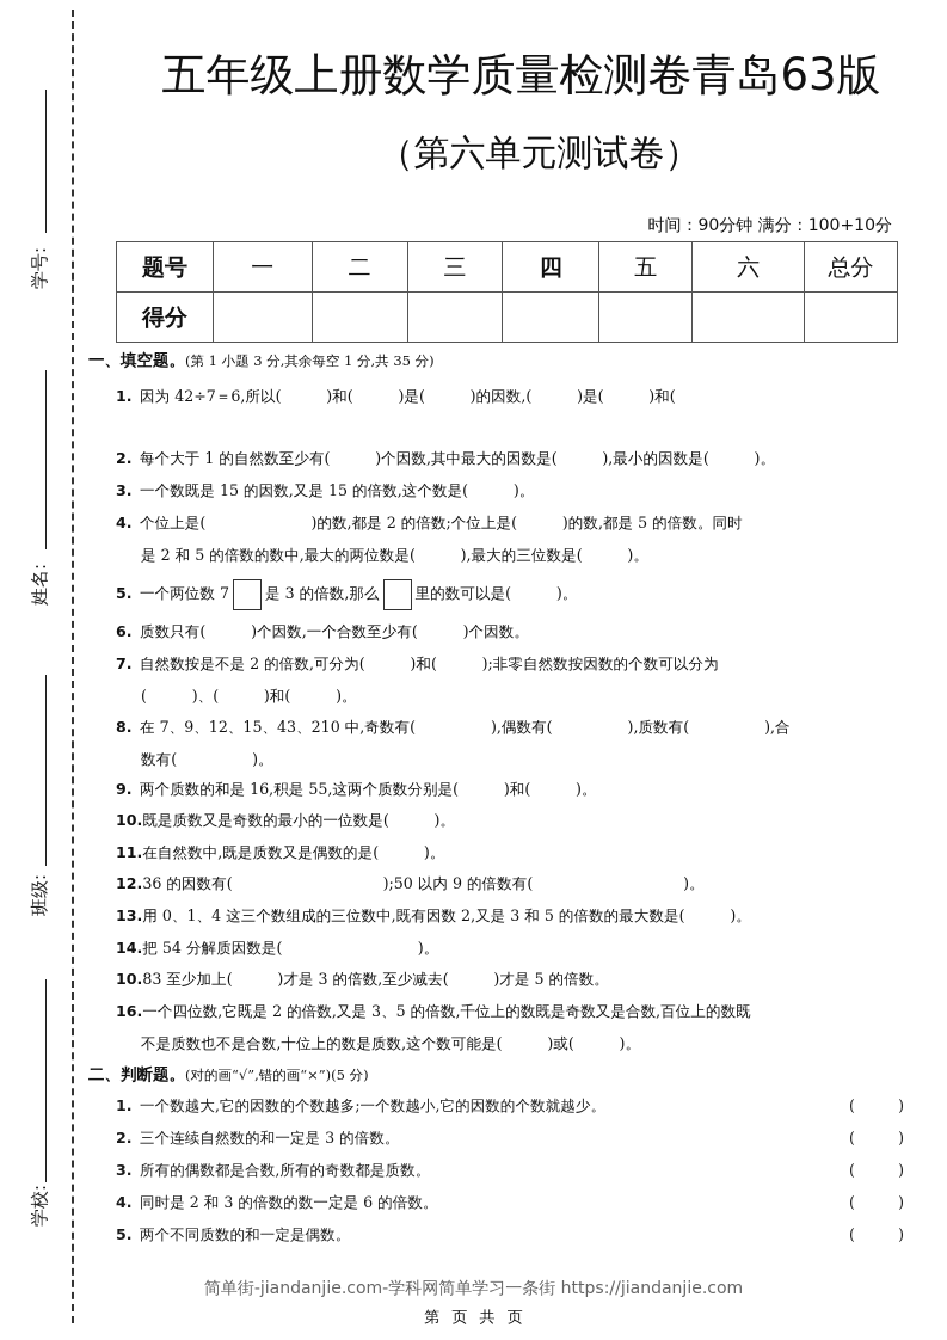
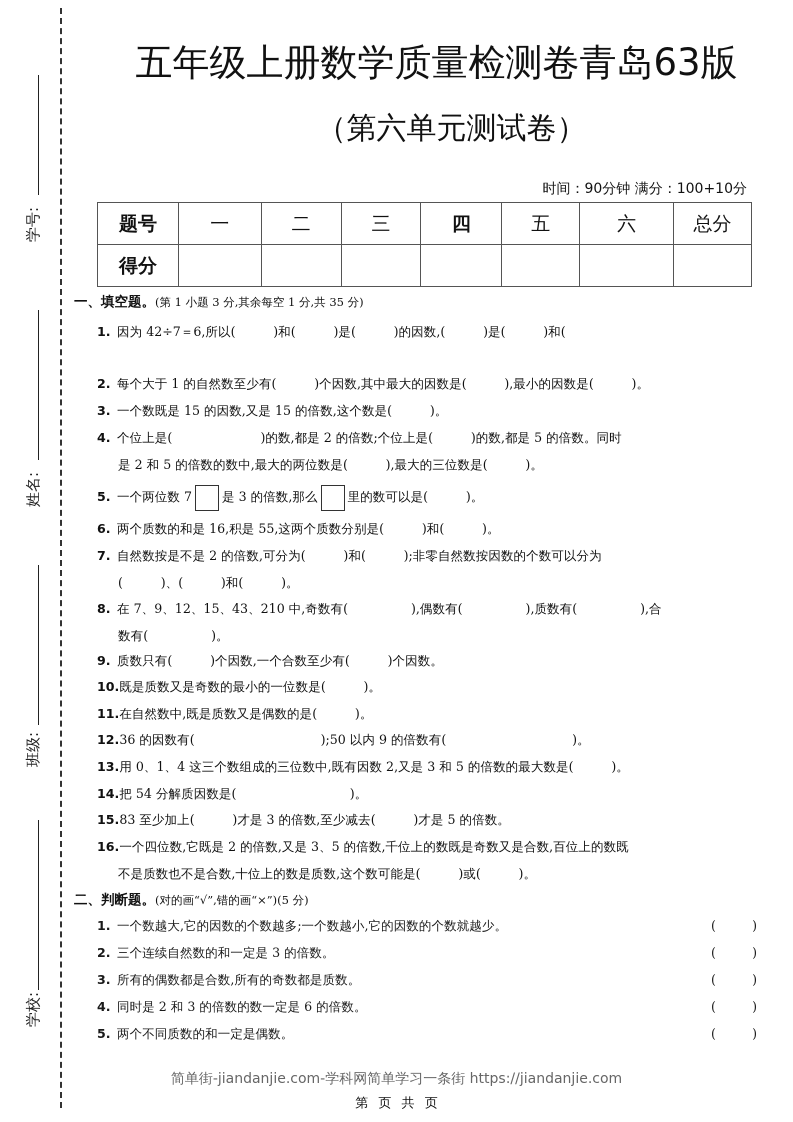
  五年级上册数学质量检测卷青岛63版
  （第六单元测试卷）
  时间：90分钟 满分：100+10分
  题号	一	二	三	四	五	六	总分
  得分
  一、填空题。(第 1 小题 3 分,其余每空 1 分,共 35 分)
  1. 因为 42÷7＝6,所以( )和( )是( )的因数,( )是( )和(
  2. 每个大于 1 的自然数至少有( )个因数,其中最大的因数是( ),最小的因数是( )。
  3. 一个数既是 15 的因数,又是 15 的倍数,这个数是( )。
  4. 个位上是( )的数,都是 2 的倍数;个位上是( )的数,都是 5 的倍数。同时
  是 2 和 5 的倍数的数中,最大的两位数是( ),最大的三位数是( )。
  5. 一个两位数 7 是 3 的倍数,那么 里的数可以是( )。
- 6. 质数只有( )个因数,一个合数至少有( )个因数。
+ 6. 两个质数的和是 16,积是 55,这两个质数分别是( )和( )。
  7. 自然数按是不是 2 的倍数,可分为( )和( );非零自然数按因数的个数可以分为
  ( )、( )和( )。
  8. 在 7、9、12、15、43、210 中,奇数有( ),偶数有( ),质数有( ),合
  数有( )。
- 9. 两个质数的和是 16,积是 55,这两个质数分别是( )和( )。
+ 9. 质数只有( )个因数,一个合数至少有( )个因数。
  10.既是质数又是奇数的最小的一位数是( )。
  11.在自然数中,既是质数又是偶数的是( )。
  12.36 的因数有( );50 以内 9 的倍数有( )。
  13.用 0、1、4 这三个数组成的三位数中,既有因数 2,又是 3 和 5 的倍数的最大数是( )。
  14.把 54 分解质因数是( )。
- 10.83 至少加上( )才是 3 的倍数,至少减去( )才是 5 的倍数。
+ 15.83 至少加上( )才是 3 的倍数,至少减去( )才是 5 的倍数。
  16.一个四位数,它既是 2 的倍数,又是 3、5 的倍数,千位上的数既是奇数又是合数,百位上的数既
  不是质数也不是合数,十位上的数是质数,这个数可能是( )或( )。
  二、判断题。(对的画“√”,错的画“×”)(5 分)
  1. 一个数越大,它的因数的个数越多;一个数越小,它的因数的个数就越少。
  (
  )
  2. 三个连续自然数的和一定是 3 的倍数。
  (
  )
  3. 所有的偶数都是合数,所有的奇数都是质数。
  (
  )
  4. 同时是 2 和 3 的倍数的数一定是 6 的倍数。
  (
  )
  5. 两个不同质数的和一定是偶数。
  (
  )
  简单街-jiandanjie.com-学科网简单学习一条街 https://jiandanjie.com
  第 页 共 页
